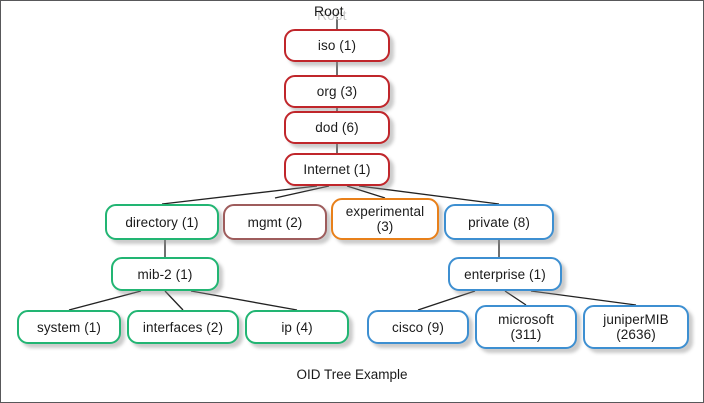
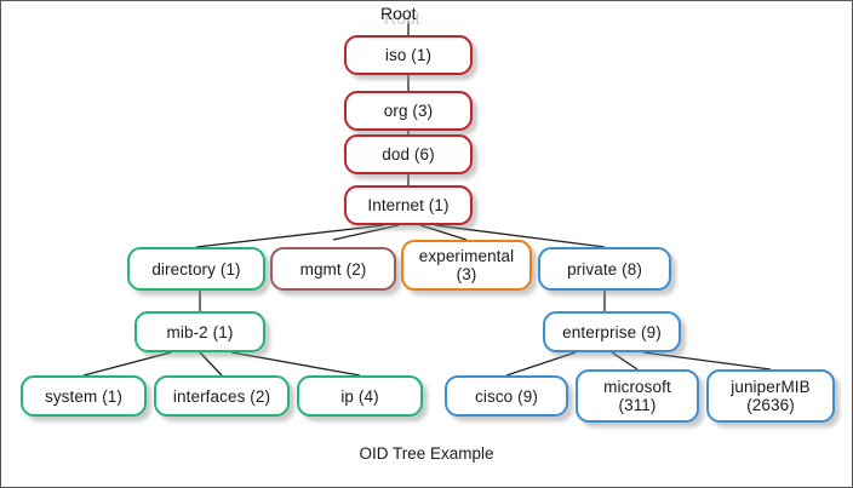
  Root
  Root
  iso (1)
  org (3)
  dod (6)
  Internet (1)
  directory (1)
  mgmt (2)
  experimental
  (3)
  private (8)
  mib-2 (1)
- enterprise (1)
+ enterprise (9)
  system (1)
  interfaces (2)
  ip (4)
  cisco (9)
  microsoft
  (311)
  juniperMIB
  (2636)
  OID Tree Example
